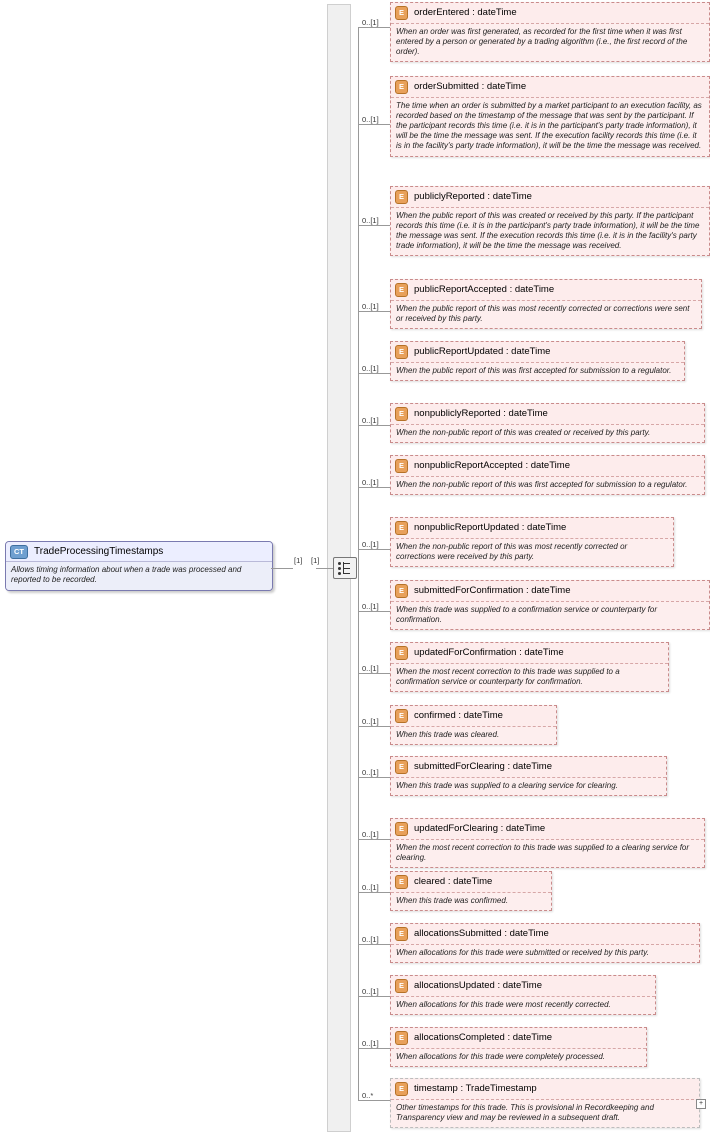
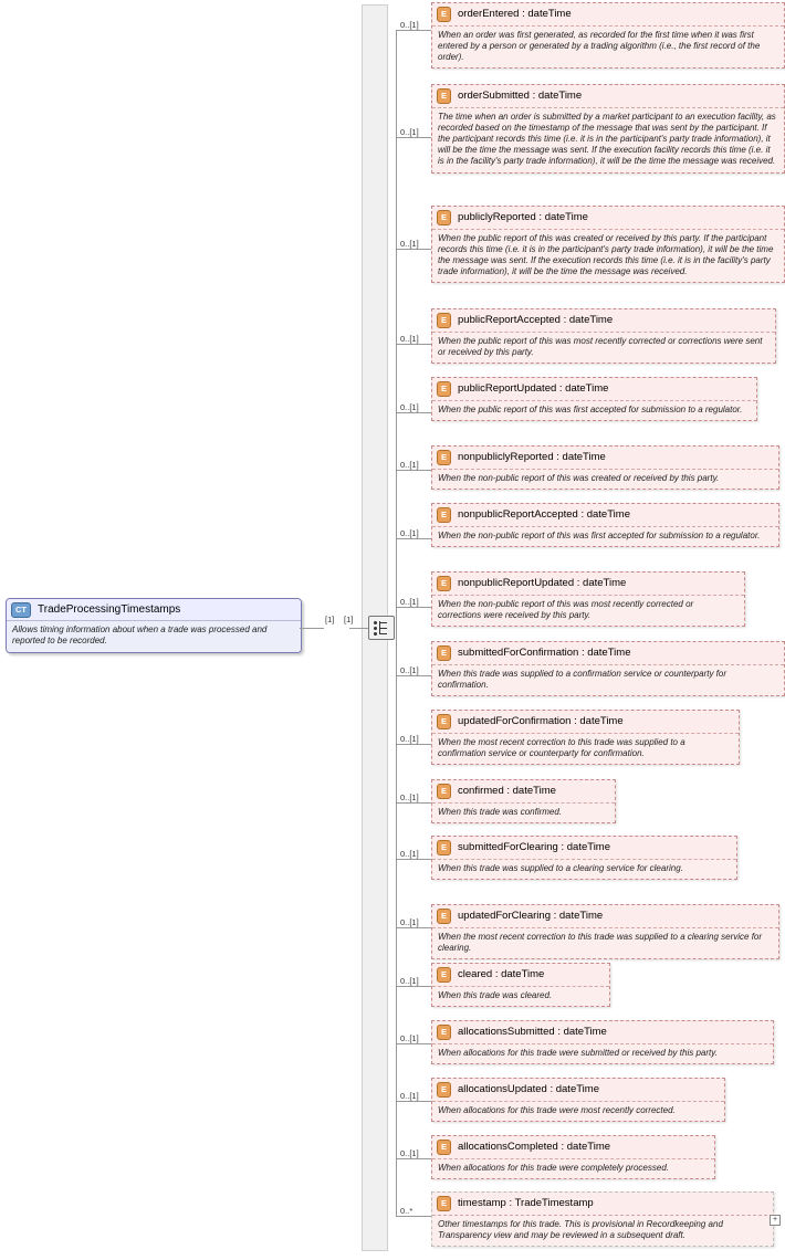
  CT
  TradeProcessingTimestamps
  Allows timing information about when a trade was processed and reported to be recorded.
  [1]
  [1]
  0..[1]
  E
  orderEntered : dateTime
  When an order was first generated, as recorded for the first time when it was first entered by a person or generated by a trading algorithm (i.e., the first record of the order).
  0..[1]
  E
  orderSubmitted : dateTime
  The time when an order is submitted by a market participant to an execution facility, as recorded based on the timestamp of the message that was sent by the participant. If the participant records this time (i.e. it is in the participant's party trade information), it will be the time the message was sent. If the execution facility records this time (i.e. it is in the facility's party trade information), it will be the time the message was received.
  0..[1]
  E
  publiclyReported : dateTime
  When the public report of this was created or received by this party. If the participant records this time (i.e. it is in the participant's party trade information), it will be the time the message was sent. If the execution records this time (i.e. it is in the facility's party trade information), it will be the time the message was received.
  0..[1]
  E
  publicReportAccepted : dateTime
  When the public report of this was most recently corrected or corrections were sent or received by this party.
  0..[1]
  E
  publicReportUpdated : dateTime
  When the public report of this was first accepted for submission to a regulator.
  0..[1]
  E
  nonpubliclyReported : dateTime
  When the non-public report of this was created or received by this party.
  0..[1]
  E
  nonpublicReportAccepted : dateTime
  When the non-public report of this was first accepted for submission to a regulator.
  0..[1]
  E
  nonpublicReportUpdated : dateTime
  When the non-public report of this was most recently corrected or corrections were received by this party.
  0..[1]
  E
  submittedForConfirmation : dateTime
  When this trade was supplied to a confirmation service or counterparty for confirmation.
  0..[1]
  E
  updatedForConfirmation : dateTime
  When the most recent correction to this trade was supplied to a confirmation service or counterparty for confirmation.
  0..[1]
  E
  confirmed : dateTime
- When this trade was cleared.
+ When this trade was confirmed.
  0..[1]
  E
  submittedForClearing : dateTime
  When this trade was supplied to a clearing service for clearing.
  0..[1]
  E
  updatedForClearing : dateTime
  When the most recent correction to this trade was supplied to a clearing service for clearing.
  0..[1]
  E
  cleared : dateTime
- When this trade was confirmed.
+ When this trade was cleared.
  0..[1]
  E
  allocationsSubmitted : dateTime
  When allocations for this trade were submitted or received by this party.
  0..[1]
  E
  allocationsUpdated : dateTime
  When allocations for this trade were most recently corrected.
  0..[1]
  E
  allocationsCompleted : dateTime
  When allocations for this trade were completely processed.
  0..*
  E
  timestamp : TradeTimestamp
  Other timestamps for this trade. This is provisional in Recordkeeping and Transparency view and may be reviewed in a subsequent draft.
